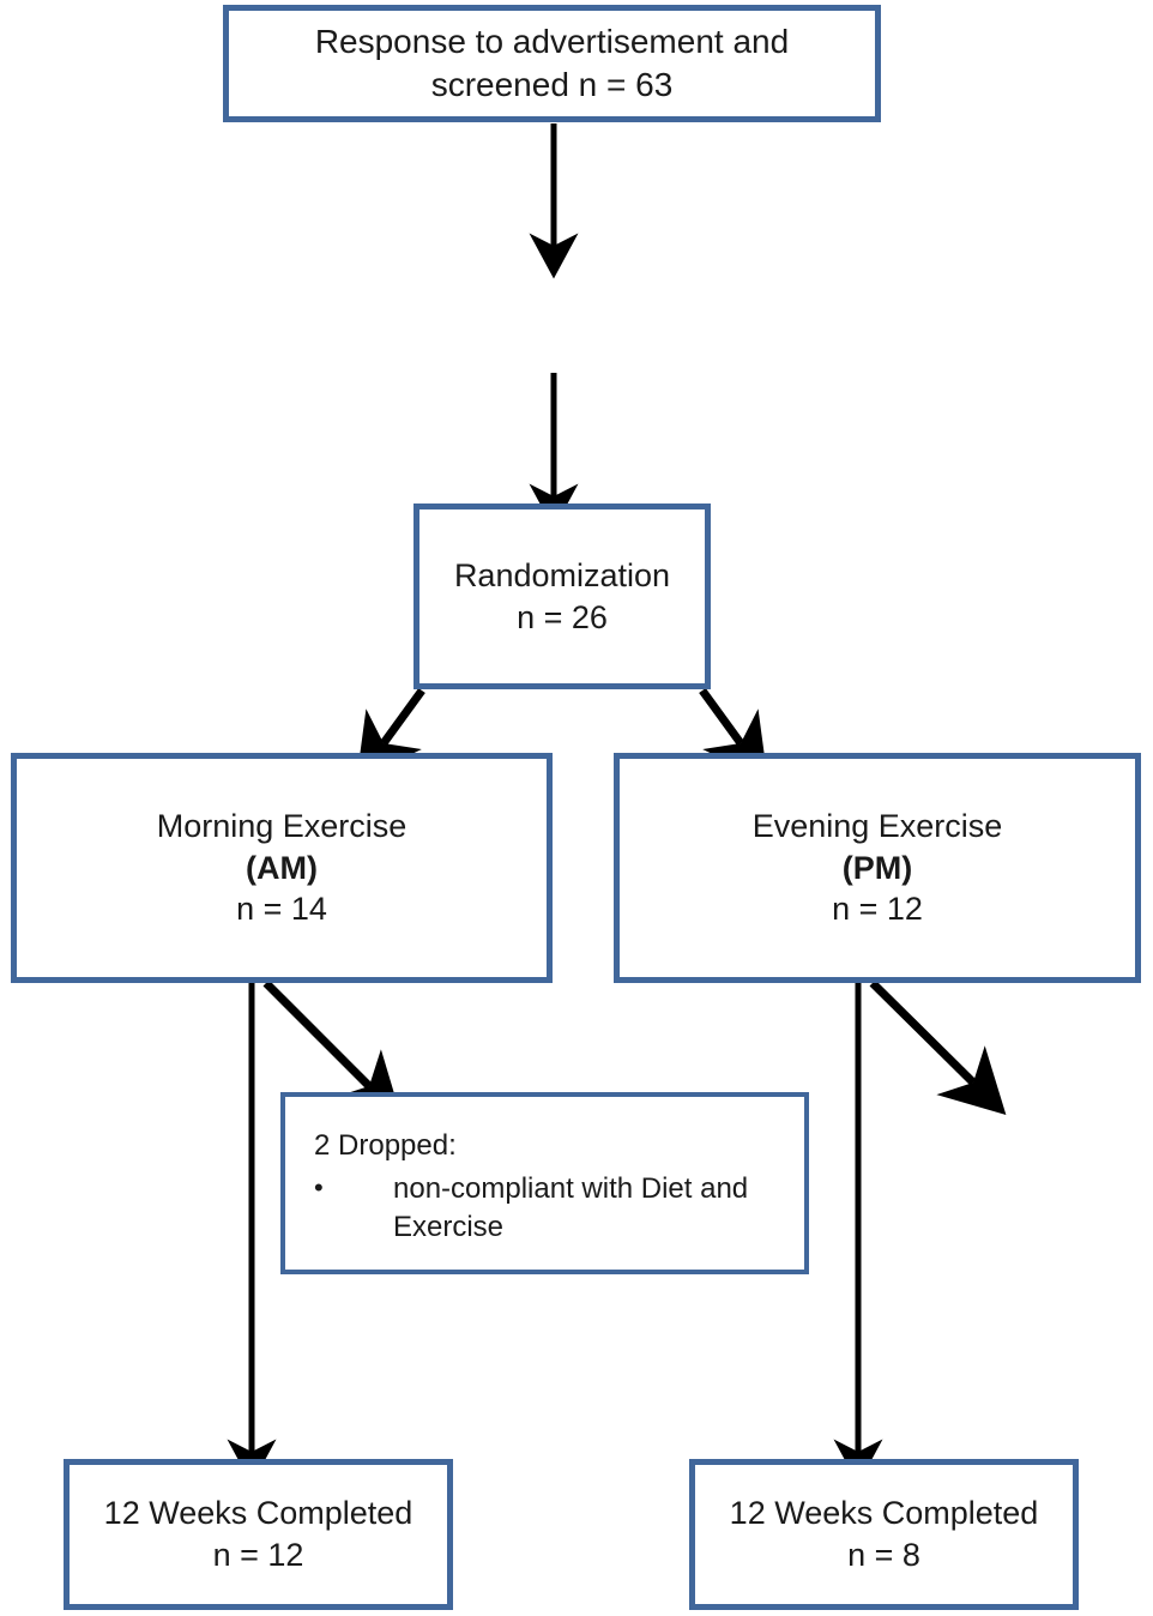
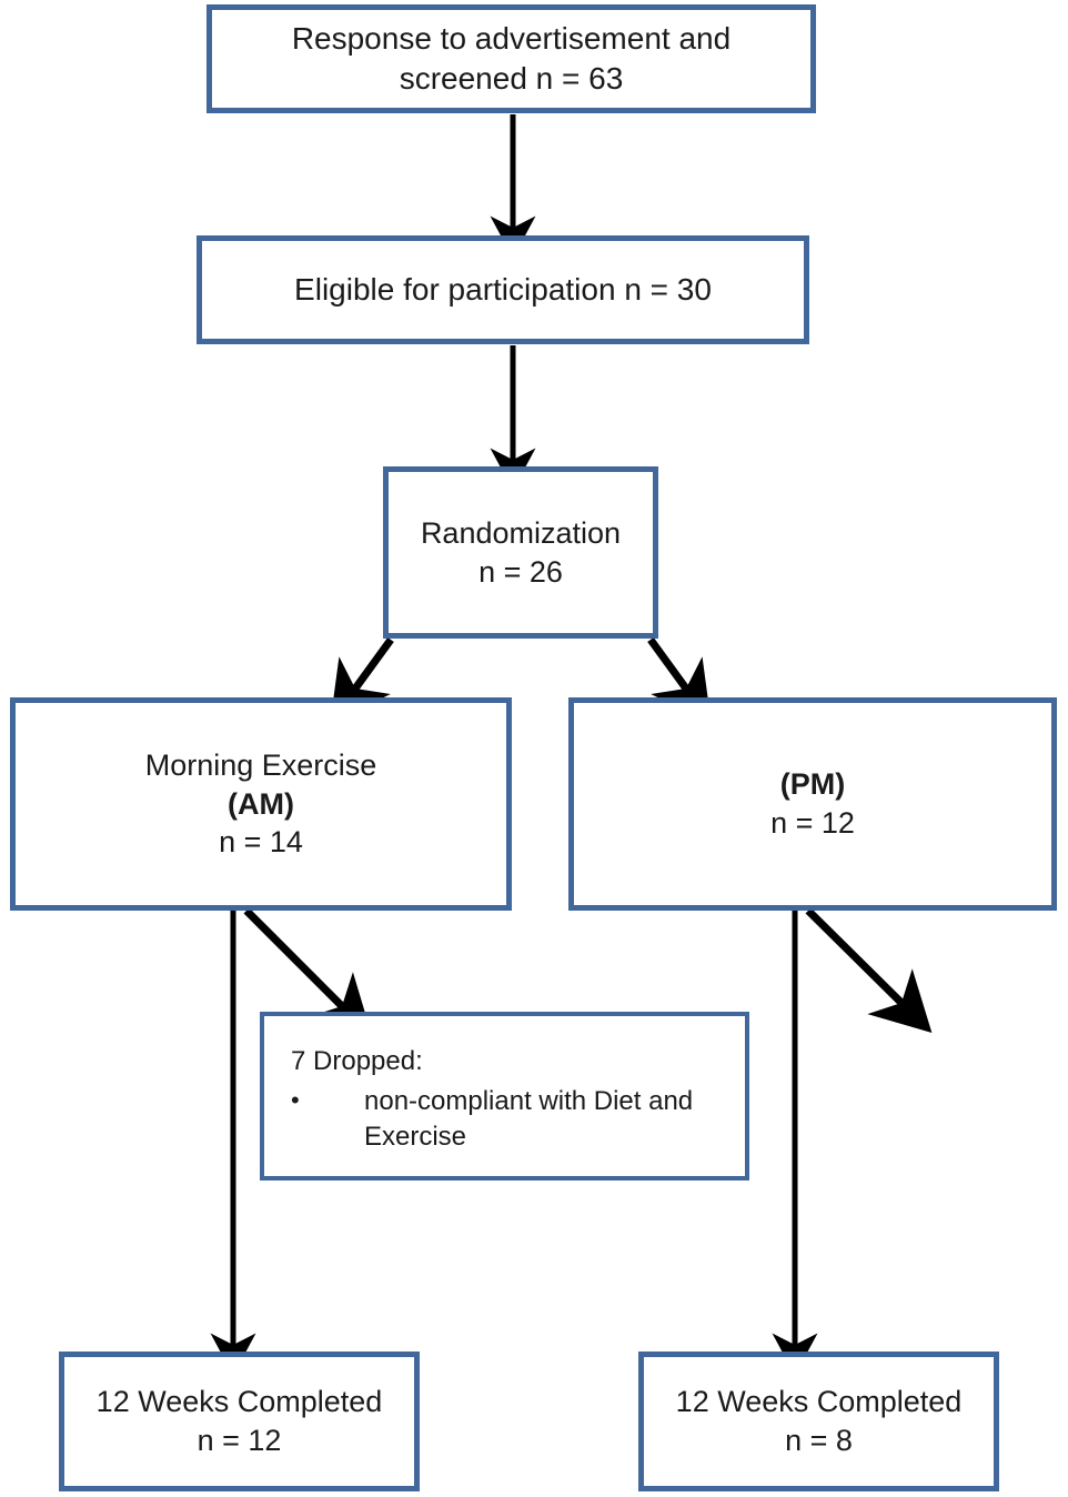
  Response to advertisement and
  screened n = 63
+ Eligible for participation n = 30
  Randomization
  n = 26
  Morning Exercise
  (AM)
  n = 14
- Evening Exercise
  (PM)
  n = 12
- 2 Dropped:
+ 7 Dropped:
  •
  non-compliant with Diet and
  Exercise
  12 Weeks Completed
  n = 12
  12 Weeks Completed
  n = 8
